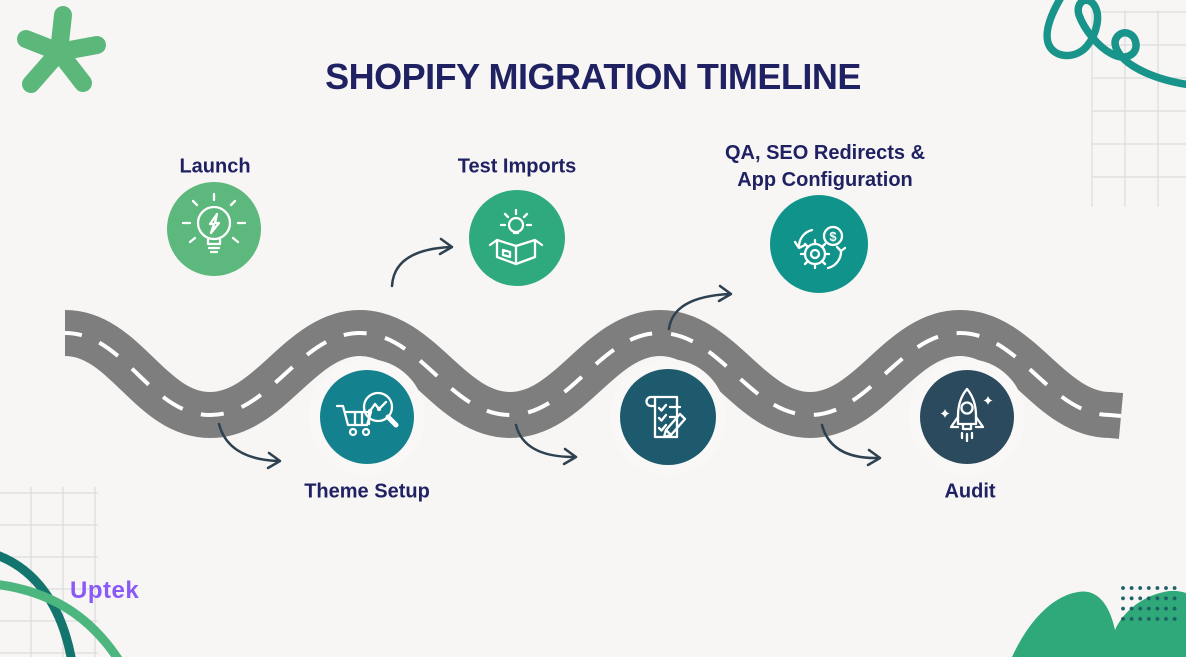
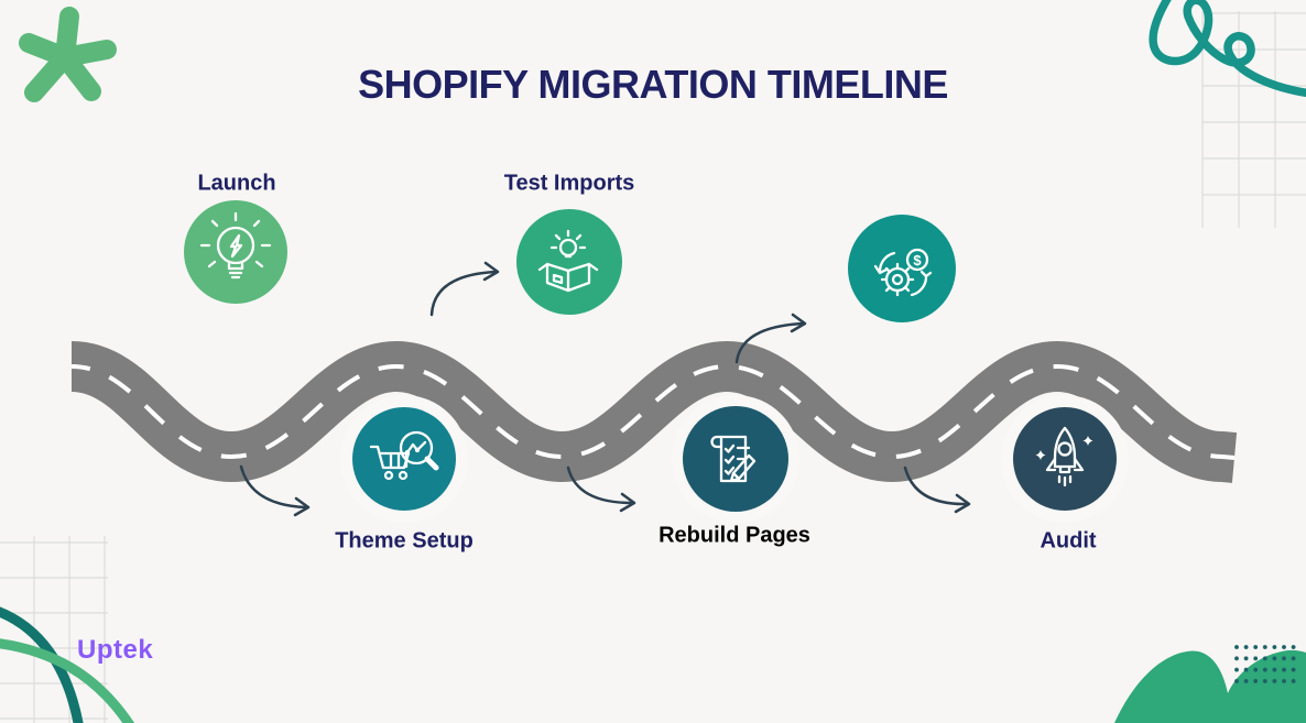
  $
  SHOPIFY MIGRATION TIMELINE
  Launch
  Test Imports
- QA, SEO Redirects &
- App Configuration
  Theme Setup
+ Rebuild Pages
  Audit
  Uptek
